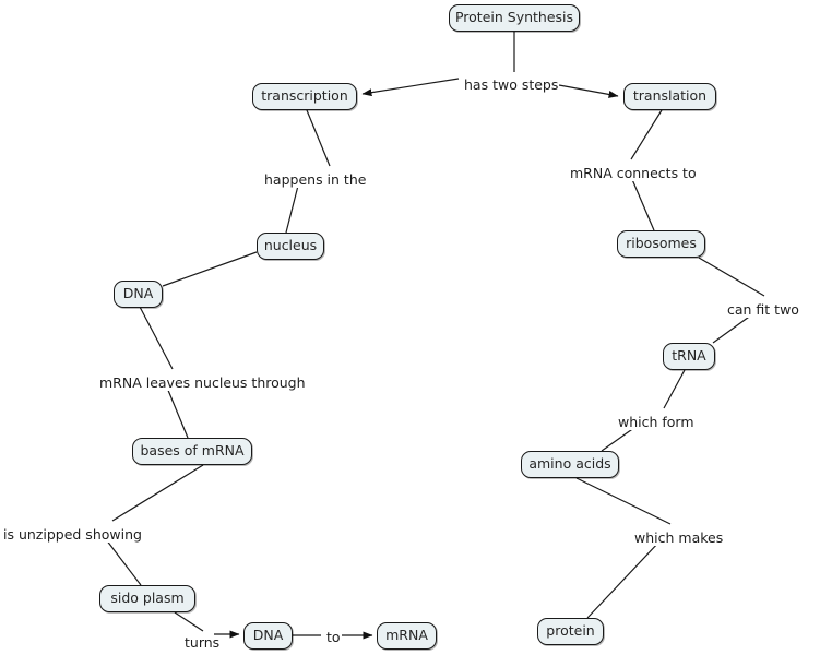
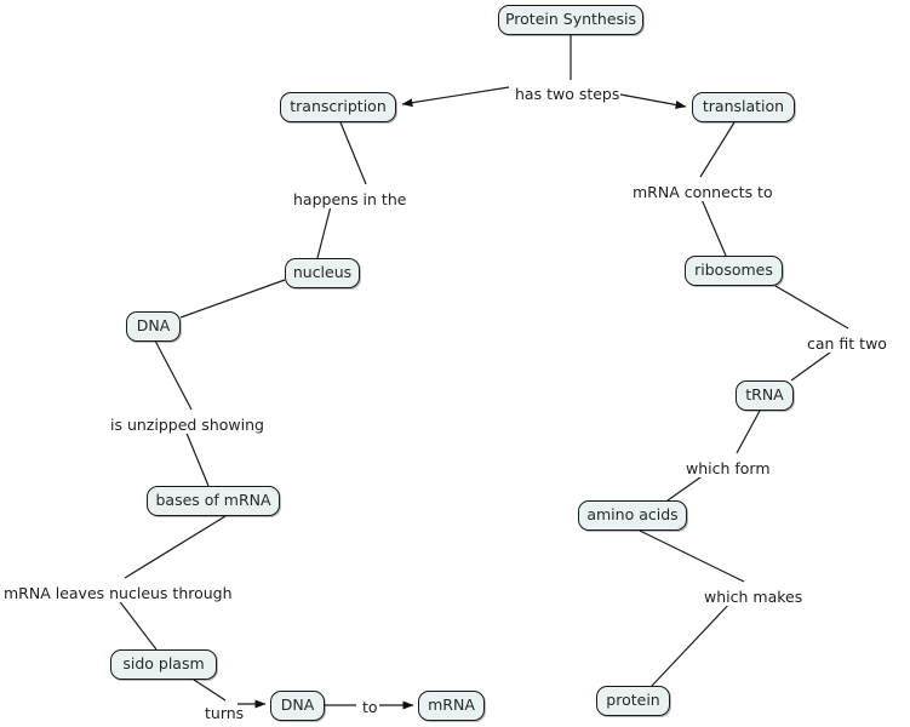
  Protein Synthesis
  transcription
  translation
  nucleus
  ribosomes
  DNA
  tRNA
  bases of mRNA
  amino acids
  sido plasm
  protein
  DNA
  mRNA
  has two steps
  happens in the
  mRNA connects to
  can fit two
- mRNA leaves nucleus through
+ is unzipped showing
  which form
- is unzipped showing
+ mRNA leaves nucleus through
  which makes
  turns
  to
